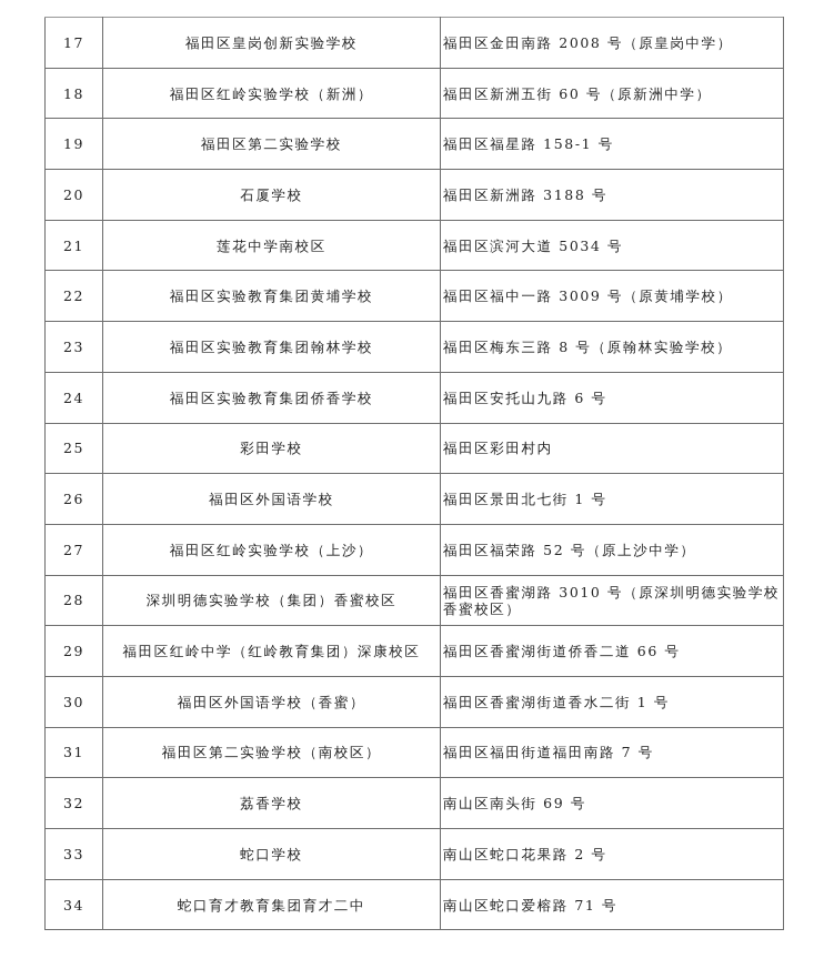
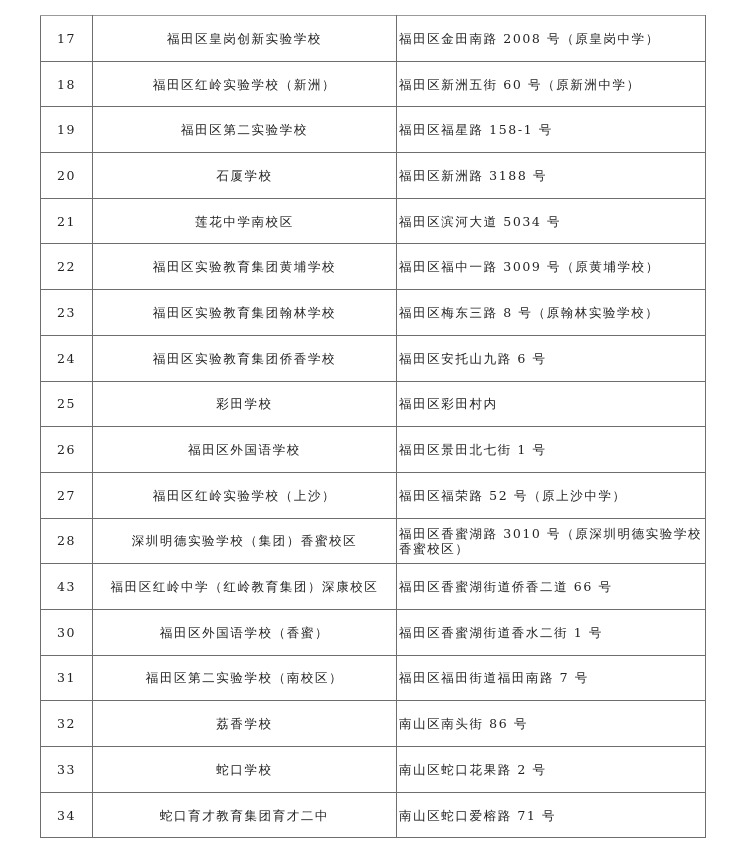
  17	福田区皇岗创新实验学校	福田区金田南路 2008 号（原皇岗中学）
  18	福田区红岭实验学校（新洲）	福田区新洲五街 60 号（原新洲中学）
  19	福田区第二实验学校	福田区福星路 158-1 号
  20	石厦学校	福田区新洲路 3188 号
  21	莲花中学南校区	福田区滨河大道 5034 号
  22	福田区实验教育集团黄埔学校	福田区福中一路 3009 号（原黄埔学校）
  23	福田区实验教育集团翰林学校	福田区梅东三路 8 号（原翰林实验学校）
  24	福田区实验教育集团侨香学校	福田区安托山九路 6 号
  25	彩田学校	福田区彩田村内
  26	福田区外国语学校	福田区景田北七街 1 号
  27	福田区红岭实验学校（上沙）	福田区福荣路 52 号（原上沙中学）
  28	深圳明德实验学校（集团）香蜜校区	福田区香蜜湖路 3010 号（原深圳明德实验学校香蜜校区）
- 29	福田区红岭中学（红岭教育集团）深康校区	福田区香蜜湖街道侨香二道 66 号
+ 43	福田区红岭中学（红岭教育集团）深康校区	福田区香蜜湖街道侨香二道 66 号
  30	福田区外国语学校（香蜜）	福田区香蜜湖街道香水二街 1 号
  31	福田区第二实验学校（南校区）	福田区福田街道福田南路 7 号
- 32	荔香学校	南山区南头街 69 号
+ 32	荔香学校	南山区南头街 86 号
  33	蛇口学校	南山区蛇口花果路 2 号
  34	蛇口育才教育集团育才二中	南山区蛇口爱榕路 71 号
